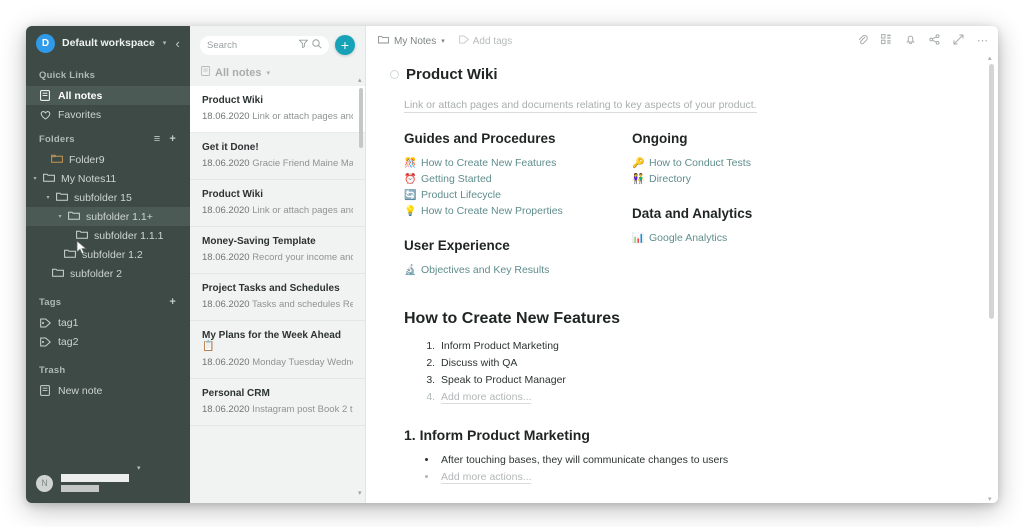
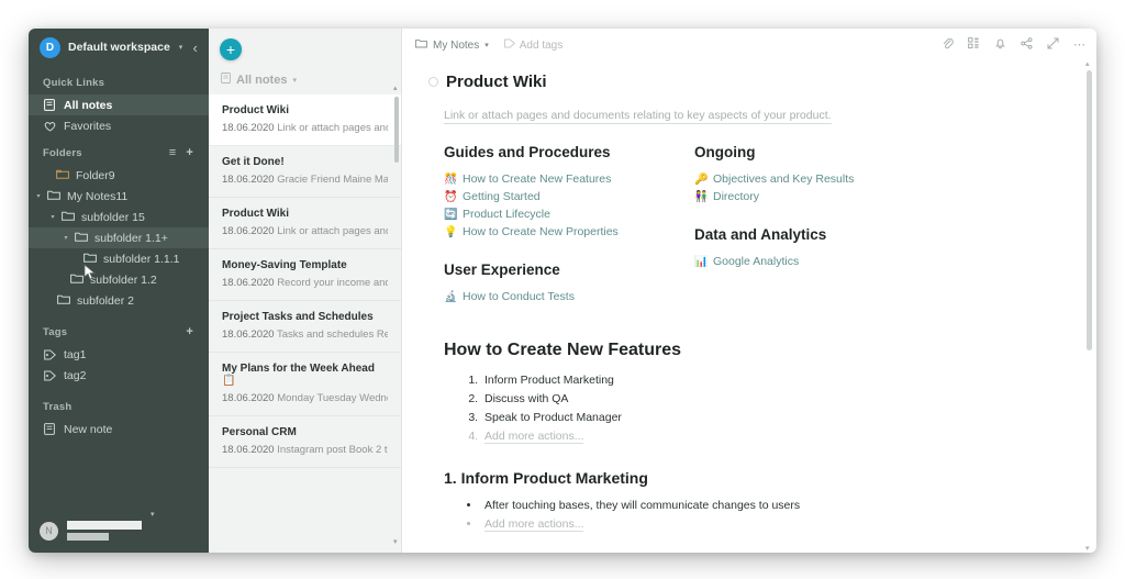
  D
  Default workspace
  ‹
  Quick Links
  All notes
  Favorites
  Folders
  ≡
  +
  Folder
  9
  My Notes
  11
  subfolder 1
  5
  subfolder 1.1
  +
  subfolder 1.1.1
  subfolder 1.2
  subfolder 2
  Tags
  +
  tag1
  tag2
  Trash
  New note
  N
- Search
  +
  All notes
  Product Wiki
  18.06.2020 Link or attach pages an
  Get it Done!
  18.06.2020 Gracie Friend Maine Ma
  Product Wiki
  18.06.2020 Link or attach pages an
  Money-Saving Template
  18.06.2020 Record your income an
  Project Tasks and Schedules
  18.06.2020 Tasks and schedules Re
  My Plans for the Week Ahead 📋
  18.06.2020 Monday Tuesday Wedn
  Personal CRM
  18.06.2020 Instagram post Book 2 t
  My Notes
  Add tags
  ⋯
  Product Wiki
  Link or attach pages and documents relating to key aspects of your product.
  Guides and Procedures
  🎊
  How to Create New Features
  ⏰
  Getting Started
  🔄
  Product Lifecycle
  💡
  How to Create New Properties
  User Experience
  🔬
- Objectives and Key Results
+ How to Conduct Tests
  Ongoing
  🔑
- How to Conduct Tests
+ Objectives and Key Results
  👫
  Directory
  Data and Analytics
  📊
  Google Analytics
  How to Create New Features
  Inform Product Marketing
  Discuss with QA
  Speak to Product Manager
  Add more actions...
  1. Inform Product Marketing
  After touching bases, they will communicate changes to users
  Add more actions...
